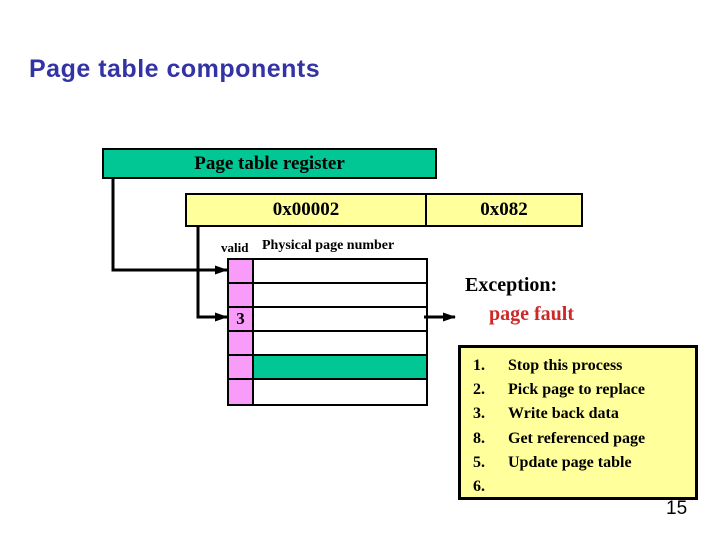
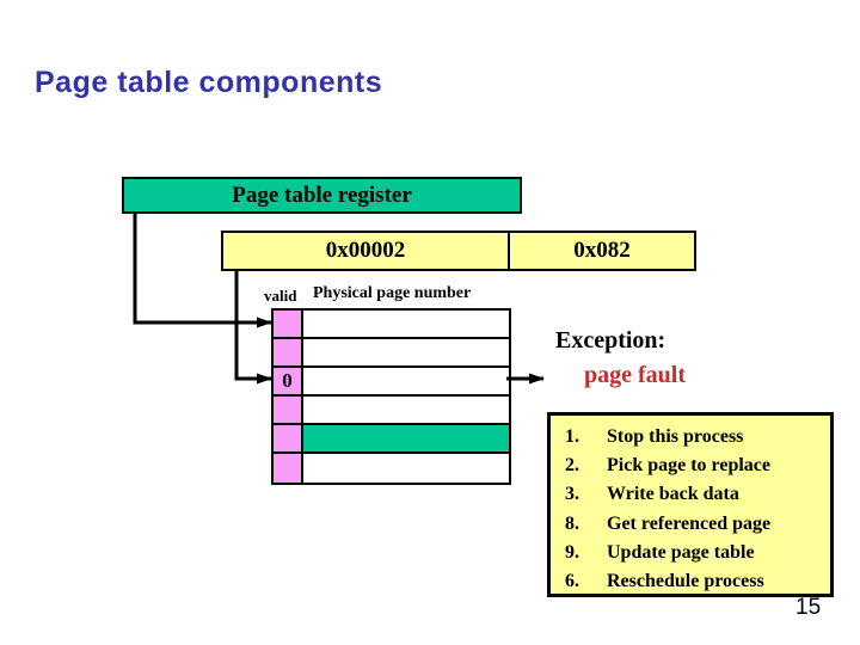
  Page table components
  Page table register
  0x00002
  0x082
  valid
  Physical page number
- 3
+ 0
  Exception:
  page fault
  1.
  Stop this process
  2.
  Pick page to replace
  3.
  Write back data
  8.
  Get referenced page
- 5.
+ 9.
  Update page table
  6.
+ Reschedule process
  15
